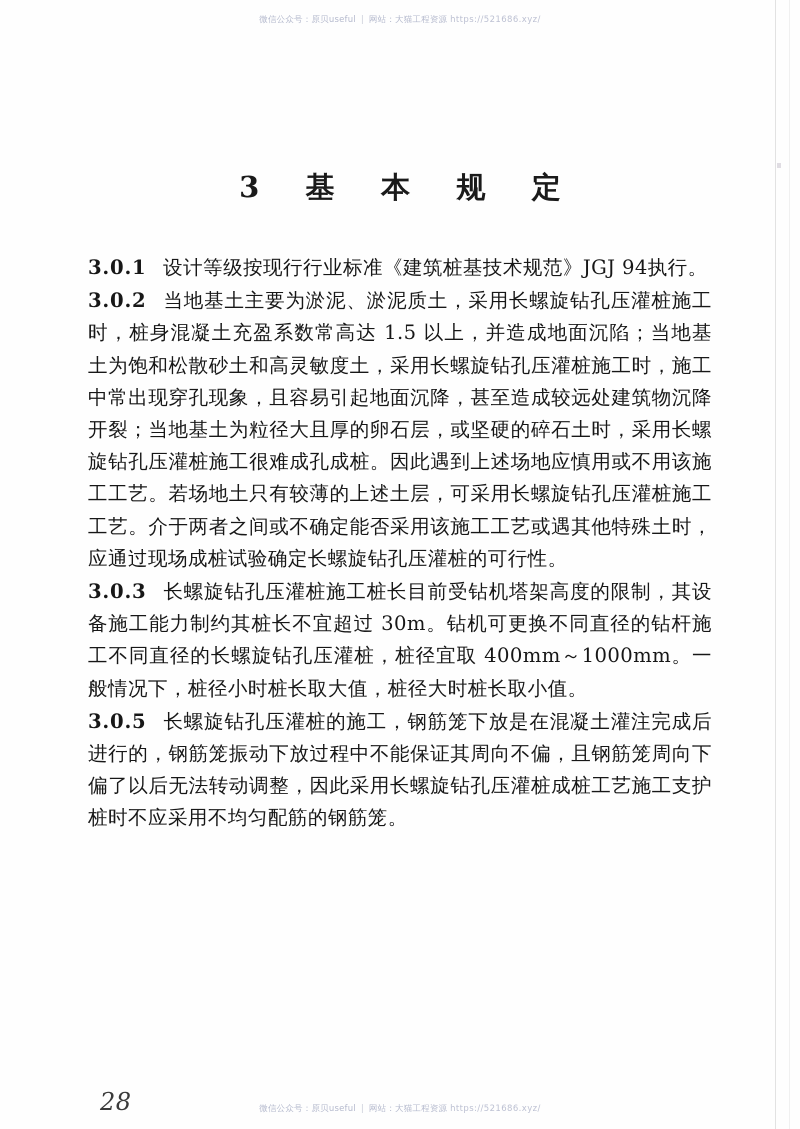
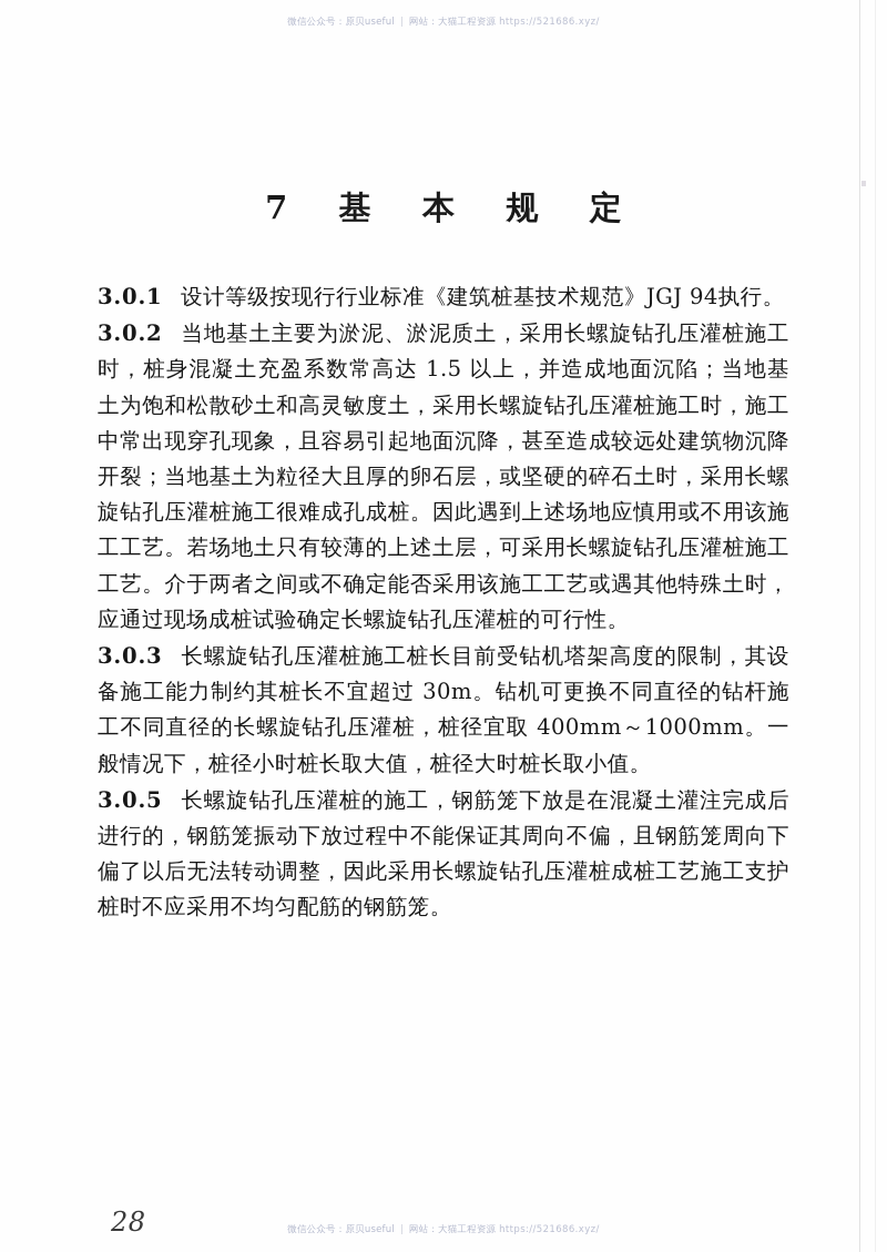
  微信公众号：原贝useful | 网站：大猫工程资源 https://521686.xyz/
- 3 基 本 规 定
+ 7 基 本 规 定
  3.0.1 设计等级按现行行业标准《建筑桩基技术规范》JGJ 94执行。
  3.0.2 当地基土主要为淤泥、淤泥质土，采用长螺旋钻孔压灌桩施工时，桩身混凝土充盈系数常高达 1.5 以上，并造成地面沉陷；当地基土为饱和松散砂土和高灵敏度土，采用长螺旋钻孔压灌桩施工时，施工中常出现穿孔现象，且容易引起地面沉降，甚至造成较远处建筑物沉降开裂；当地基土为粒径大且厚的卵石层，或坚硬的碎石土时，采用长螺旋钻孔压灌桩施工很难成孔成桩。因此遇到上述场地应慎用或不用该施工工艺。若场地土只有较薄的上述土层，可采用长螺旋钻孔压灌桩施工工艺。介于两者之间或不确定能否采用该施工工艺或遇其他特殊土时，应通过现场成桩试验确定长螺旋钻孔压灌桩的可行性。
  3.0.3 长螺旋钻孔压灌桩施工桩长目前受钻机塔架高度的限制，其设备施工能力制约其桩长不宜超过 30m。钻机可更换不同直径的钻杆施工不同直径的长螺旋钻孔压灌桩，桩径宜取 400mm～1000mm。一般情况下，桩径小时桩长取大值，桩径大时桩长取小值。
  3.0.5 长螺旋钻孔压灌桩的施工，钢筋笼下放是在混凝土灌注完成后进行的，钢筋笼振动下放过程中不能保证其周向不偏，且钢筋笼周向下偏了以后无法转动调整，因此采用长螺旋钻孔压灌桩成桩工艺施工支护桩时不应采用不均匀配筋的钢筋笼。
  28
  微信公众号：原贝useful | 网站：大猫工程资源 https://521686.xyz/
